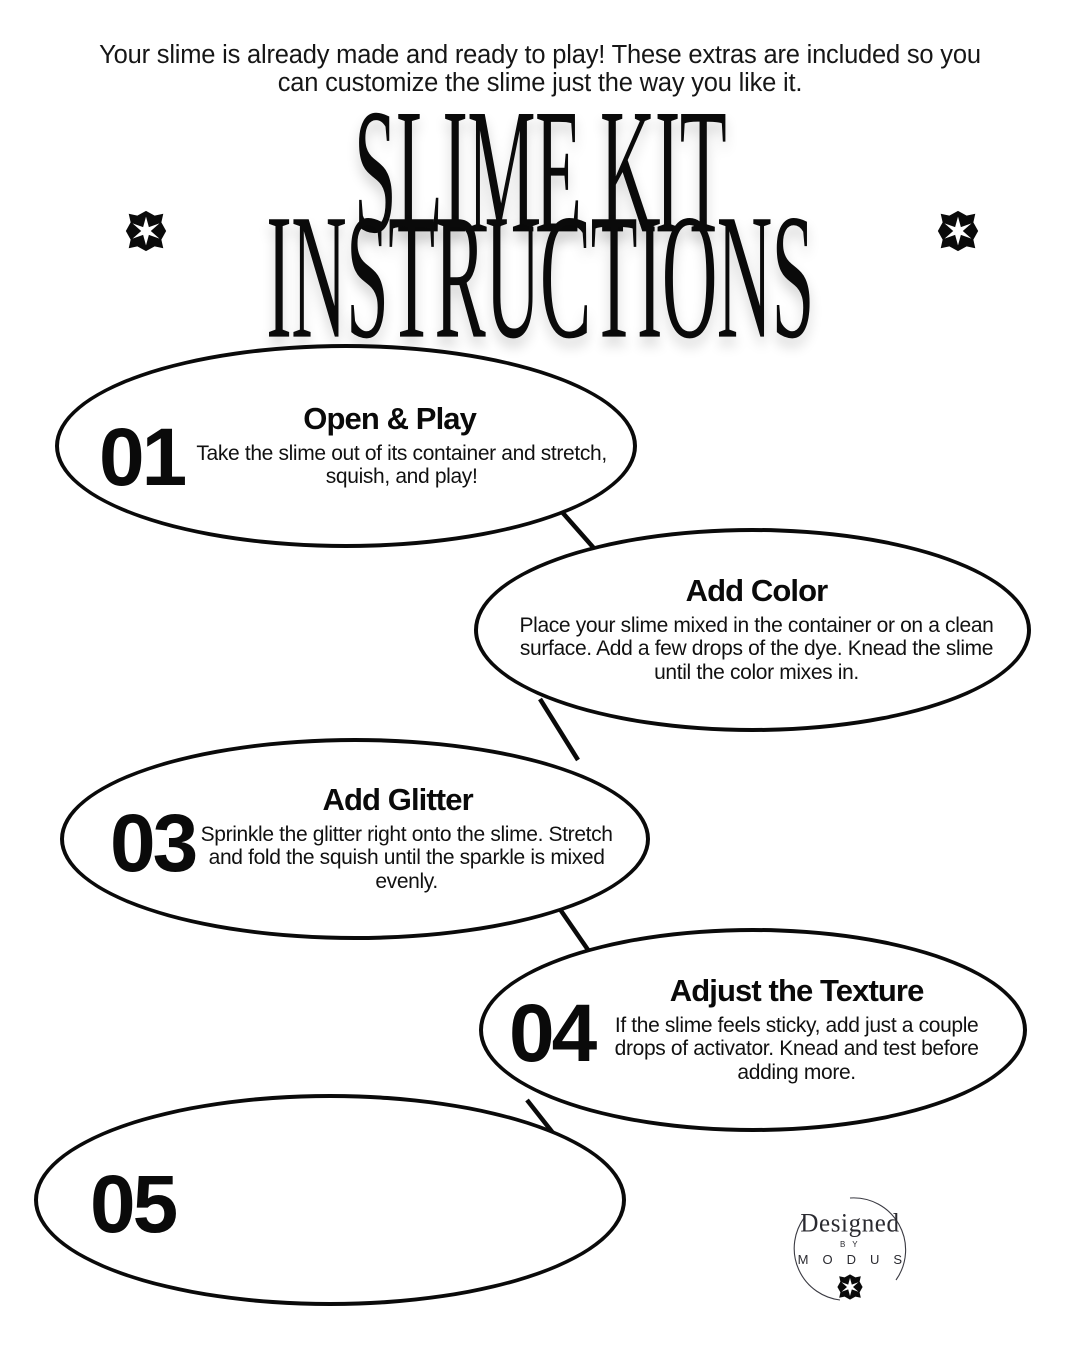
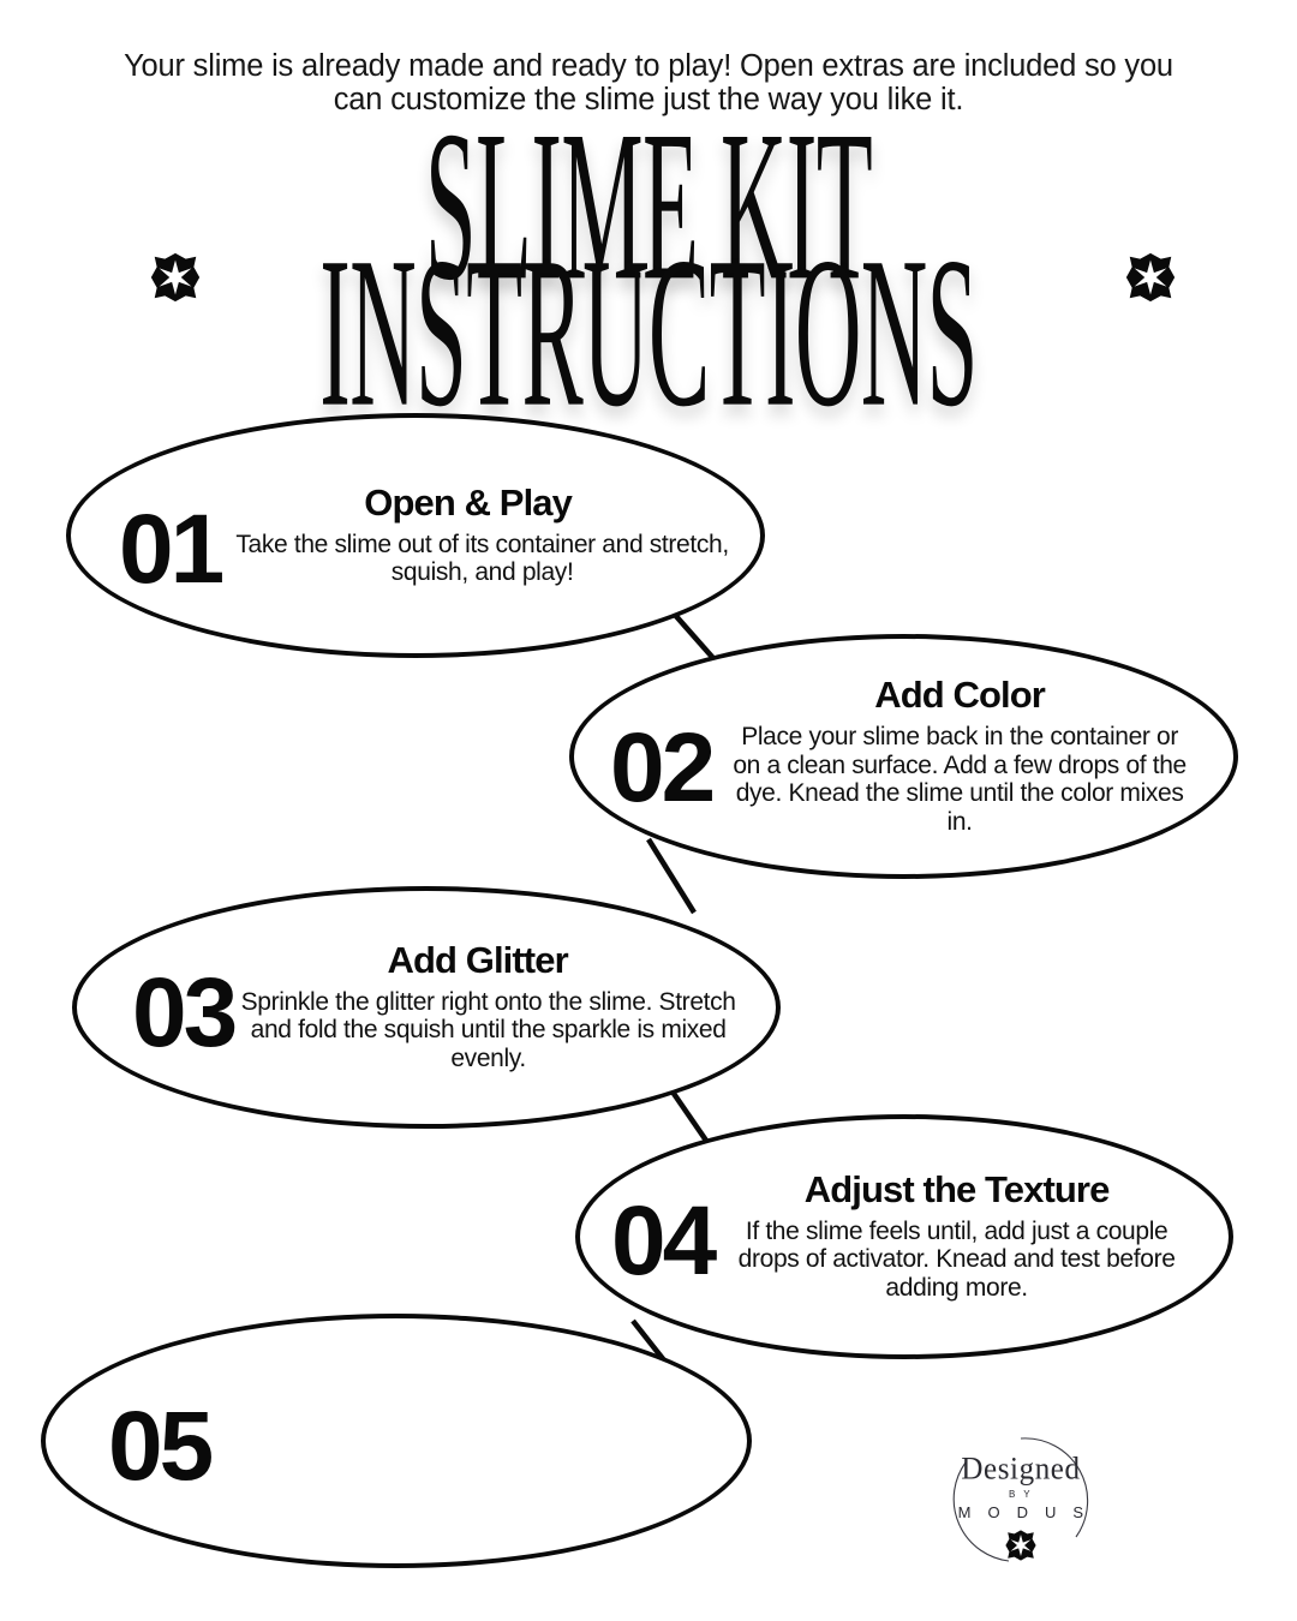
- Your slime is already made and ready to play! These extras are included so you can customize the slime just the way you like it.
+ Your slime is already made and ready to play! Open extras are included so you can customize the slime just the way you like it.
  SLIME KIT
  INSTRUCTIONS
  01
  Open & Play
  Take the slime out of its container and stretch, squish, and play!
+ 02
  Add Color
- Place your slime mixed in the container or on a clean surface. Add a few drops of the dye. Knead the slime until the color mixes in.
+ Place your slime back in the container or on a clean surface. Add a few drops of the dye. Knead the slime until the color mixes in.
  03
  Add Glitter
  Sprinkle the glitter right onto the slime. Stretch and fold the squish until the sparkle is mixed evenly.
  04
  Adjust the Texture
- If the slime feels sticky, add just a couple drops of activator. Knead and test before adding more.
+ If the slime feels until, add just a couple drops of activator. Knead and test before adding more.
  05
  Designed
  B Y
  M O D U S
